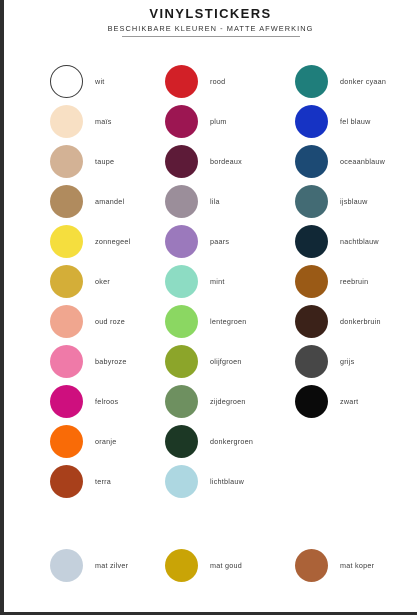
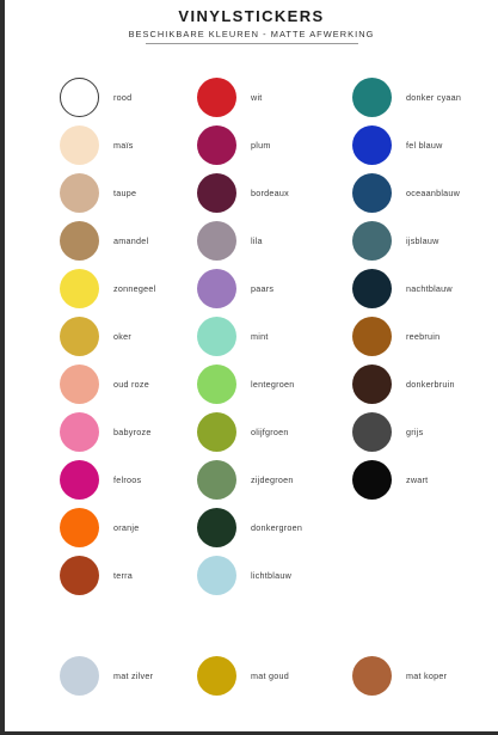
  VINYLSTICKERS
  BESCHIKBARE KLEUREN - MATTE AFWERKING
- wit
+ rood
  maïs
  taupe
  amandel
  zonnegeel
  oker
  oud roze
  babyroze
  felroos
  oranje
  terra
- rood
+ wit
  plum
  bordeaux
  lila
  paars
  mint
  lentegroen
  olijfgroen
  zijdegroen
  donkergroen
  lichtblauw
  donker cyaan
  fel blauw
  oceaanblauw
  ijsblauw
  nachtblauw
  reebruin
  donkerbruin
  grijs
  zwart
  mat zilver
  mat goud
  mat koper
